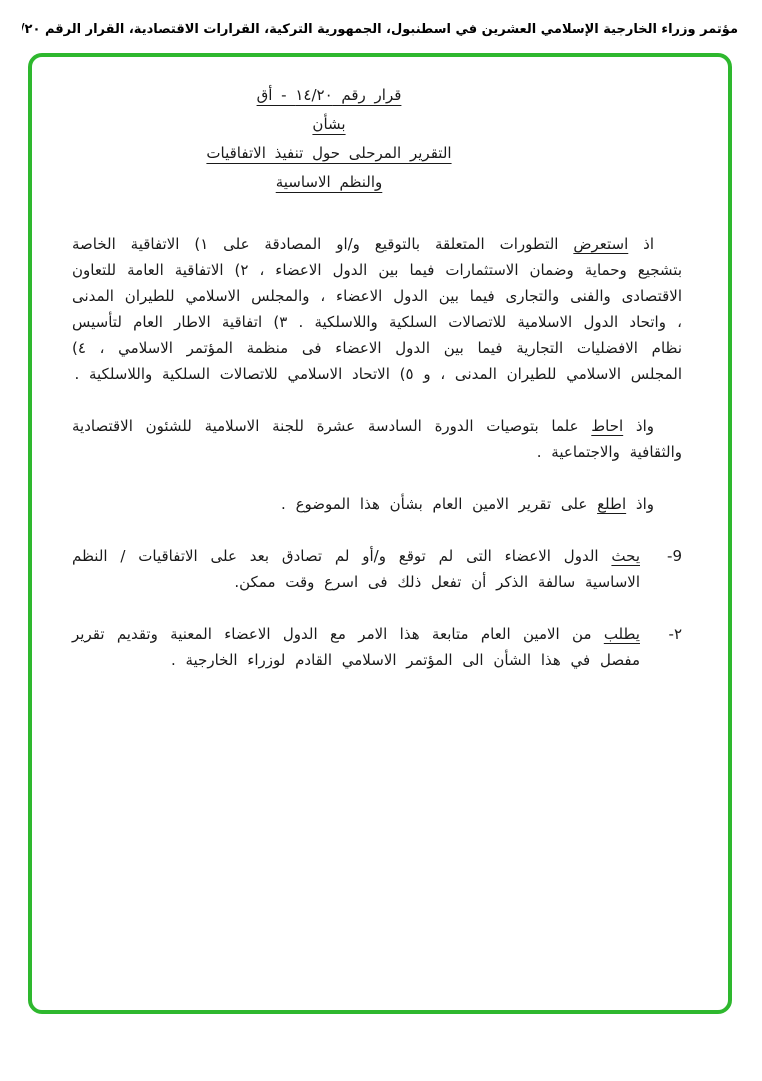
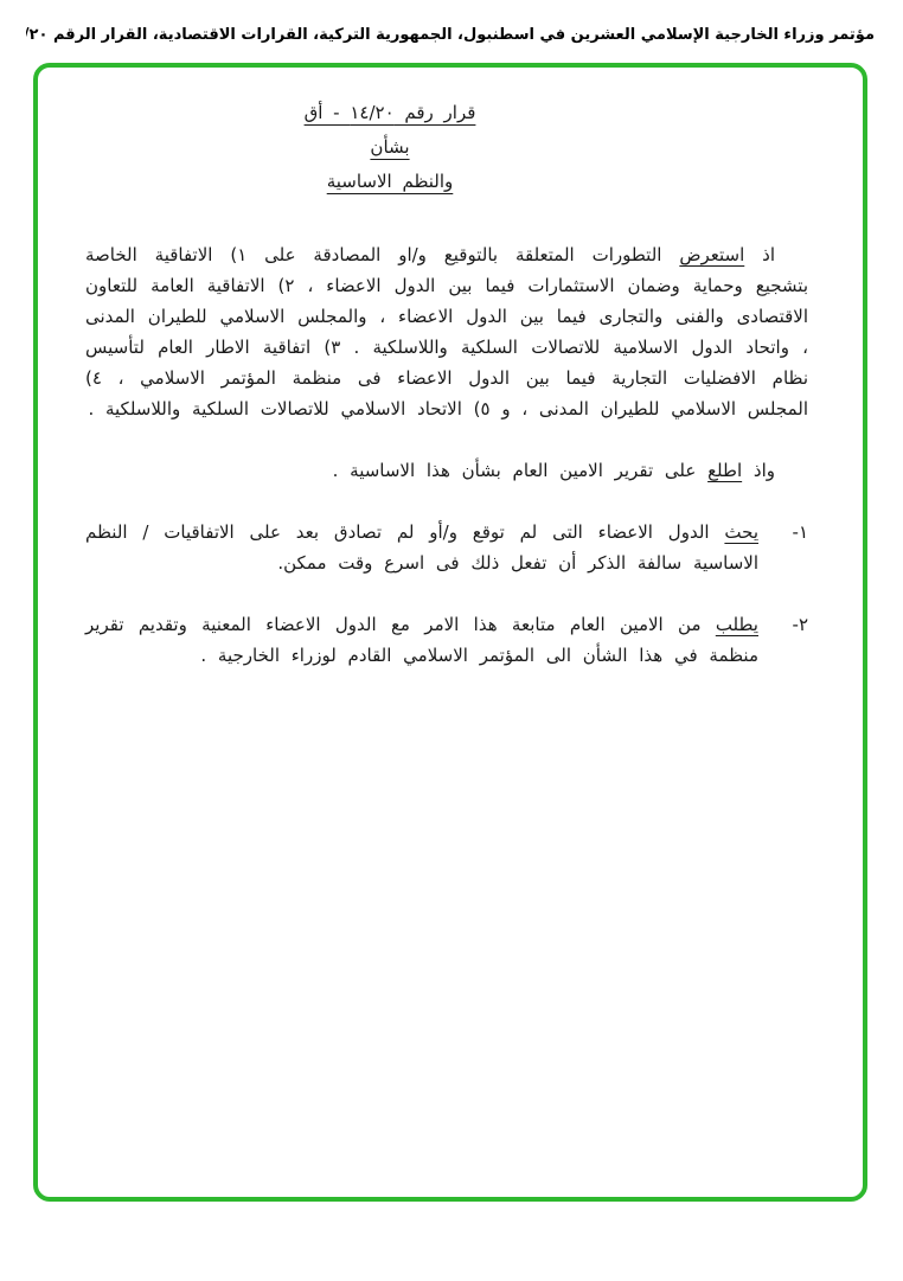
  مؤتمر وزراء الخارجية الإسلامي العشرين في اسطنبول، الجمهورية التركية، القرارات الاقتصادية، القرار الرقم /٢٠
  قرار رقم ١٤/٢٠ - أق
  بشأن
- التقرير المرحلى حول تنفيذ الاتفاقيات
  والنظم الاساسية
  اذ استعرض التطورات المتعلقة بالتوقيع و/او المصادقة على ١) الاتفاقية الخاصة بتشجيع وحماية وضمان الاستثمارات فيما بين الدول الاعضاء ، ٢) الاتفاقية العامة للتعاون الاقتصادى والفنى والتجارى فيما بين الدول الاعضاء ، والمجلس الاسلامي للطيران المدنى ، واتحاد الدول الاسلامية للاتصالات السلكية واللاسلكية . ٣) اتفاقية الاطار العام لتأسيس نظام الافضليات التجارية فيما بين الدول الاعضاء فى منظمة المؤتمر الاسلامي ، ٤) المجلس الاسلامي للطيران المدنى ، و ٥) الاتحاد الاسلامي للاتصالات السلكية واللاسلكية .
- واذ احاط علما بتوصيات الدورة السادسة عشرة للجنة الاسلامية للشئون الاقتصادية والثقافية والاجتماعية .
- واذ اطلع على تقرير الامين العام بشأن هذا الموضوع .
+ واذ اطلع على تقرير الامين العام بشأن هذا الاساسية .
- 9-
+ ١-
  يحث الدول الاعضاء التى لم توقع و/أو لم تصادق بعد على الاتفاقيات / النظم الاساسية سالفة الذكر أن تفعل ذلك فى اسرع وقت ممكن.
  ٢-
- يطلب من الامين العام متابعة هذا الامر مع الدول الاعضاء المعنية وتقديم تقرير مفصل في هذا الشأن الى المؤتمر الاسلامي القادم لوزراء الخارجية .
+ يطلب من الامين العام متابعة هذا الامر مع الدول الاعضاء المعنية وتقديم تقرير منظمة في هذا الشأن الى المؤتمر الاسلامي القادم لوزراء الخارجية .
